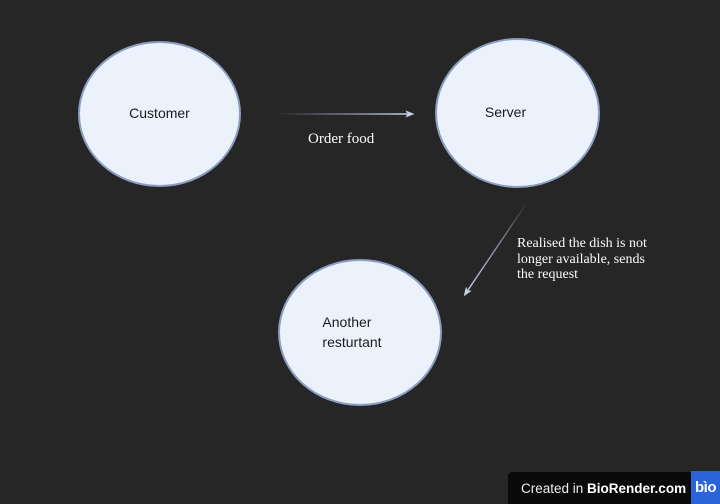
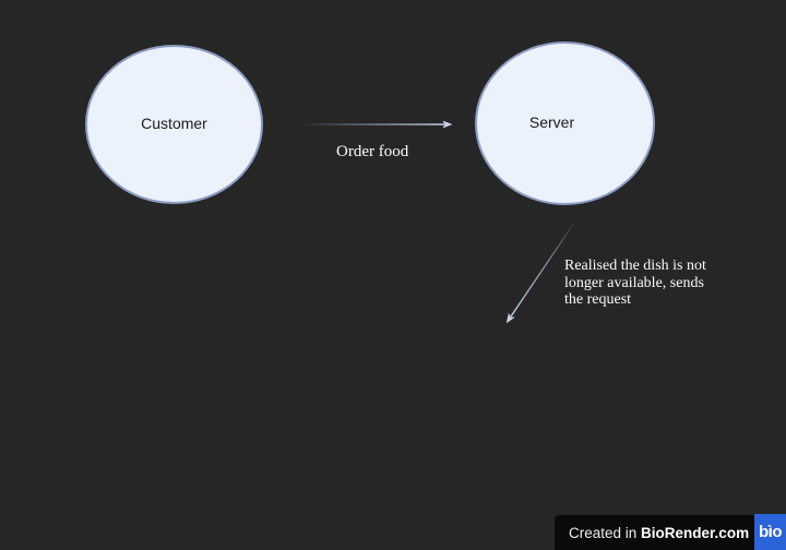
  Customer
  Server
- Another
- resturtant
  Order food
  Realised the dish is not
  longer available, sends
  the request
  Created in
  BioRender.com
  bìo
